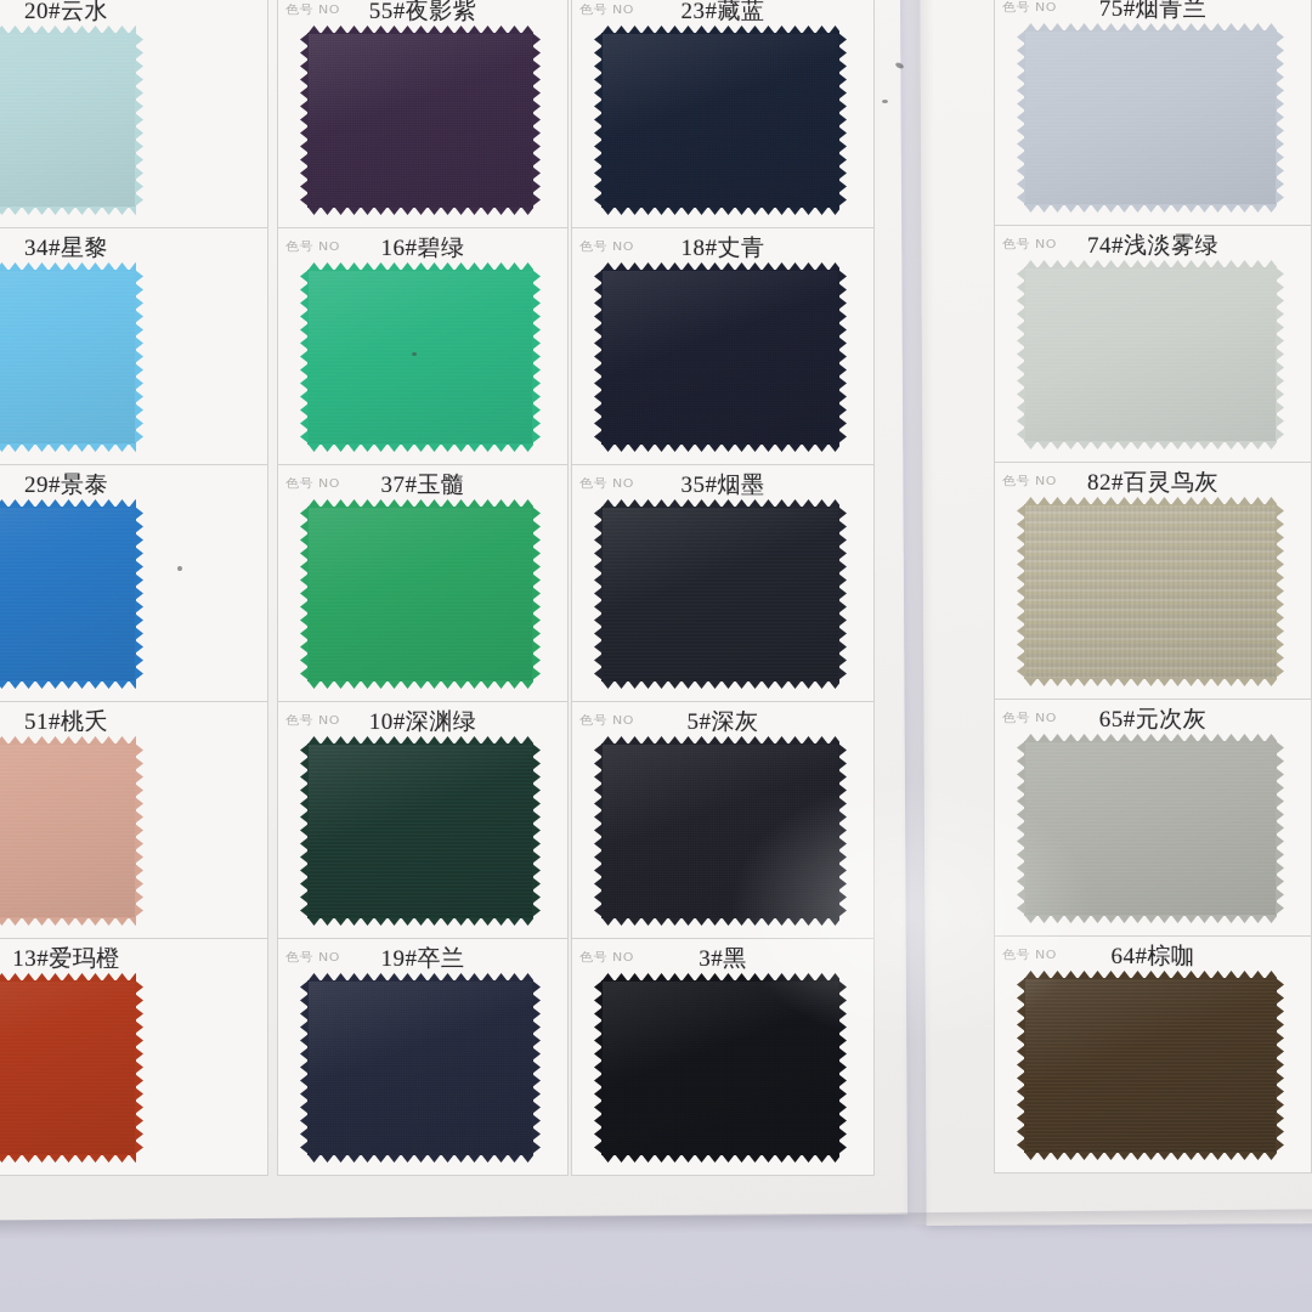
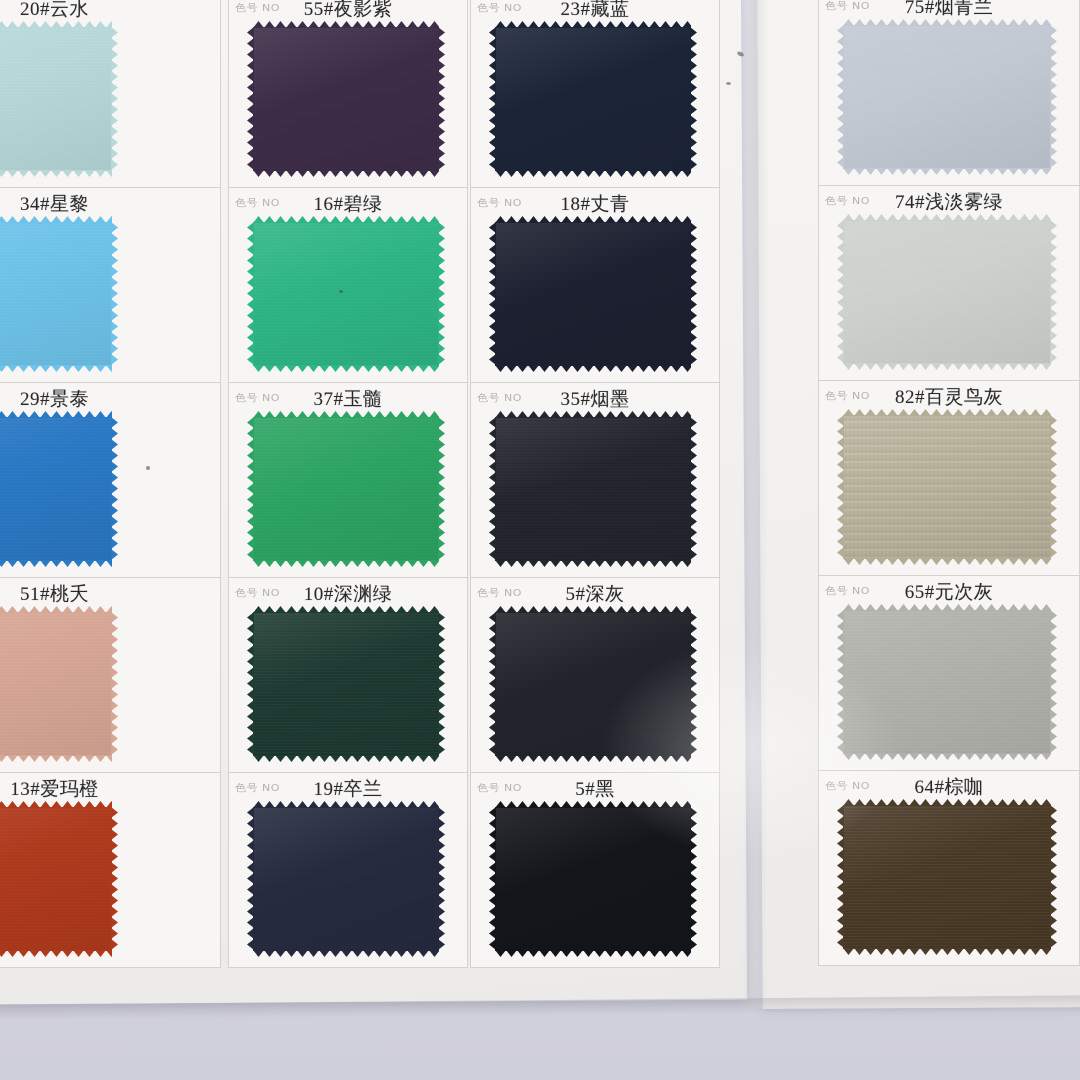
  20#云水
  色号 NO
  55#夜影紫
  色号 NO
  23#藏蓝
  34#星黎
  色号 NO
  16#碧绿
  色号 NO
  18#丈青
  29#景泰
  色号 NO
  37#玉髓
  色号 NO
  35#烟墨
  51#桃夭
  色号 NO
  10#深渊绿
  色号 NO
  5#深灰
  13#爱玛橙
  色号 NO
  19#卒兰
  色号 NO
- 3#黑
+ 5#黑
  色号 NO
  75#烟青兰
  色号 NO
  74#浅淡雾绿
  色号 NO
  82#百灵鸟灰
  色号 NO
  65#元次灰
  64#棕咖
